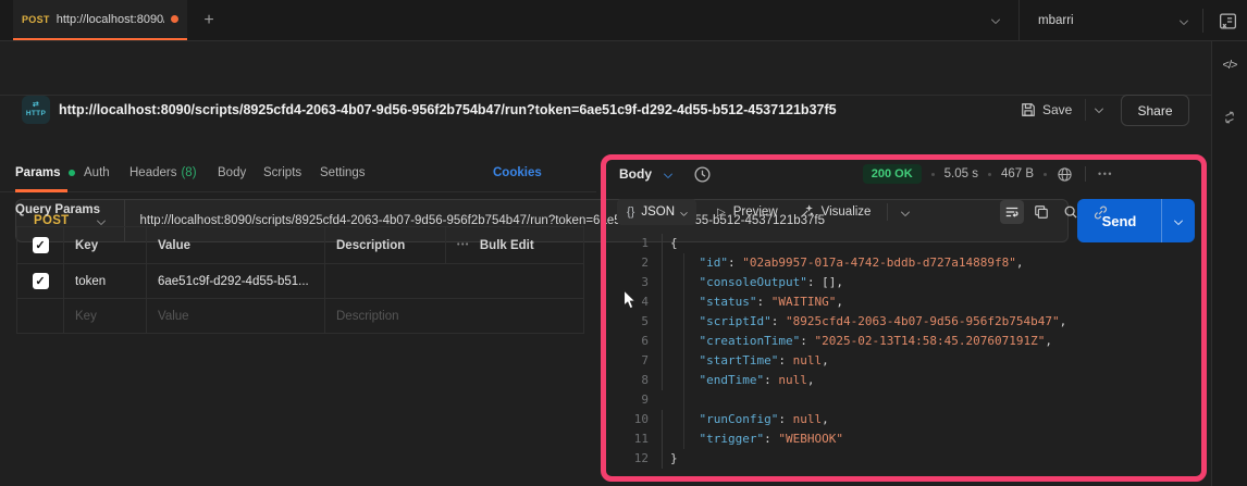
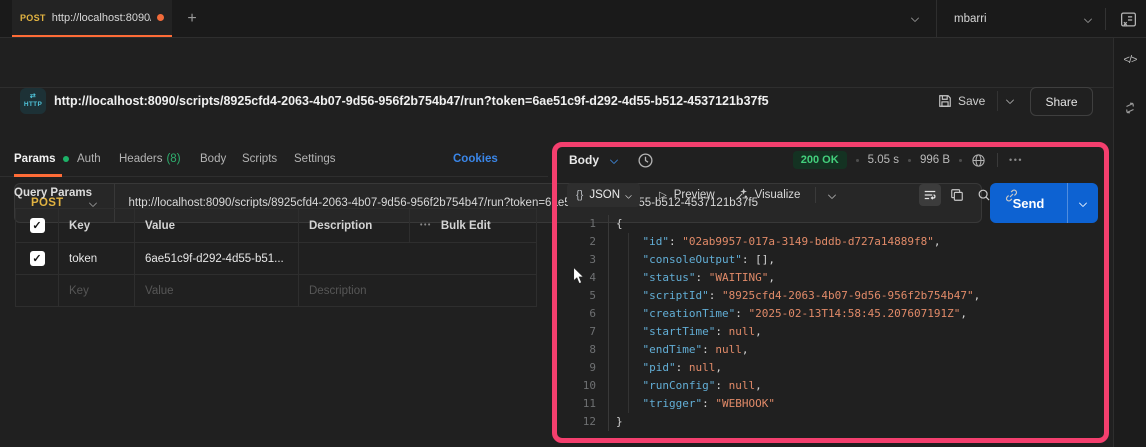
  POST
  http://localhost:8090
  +
  mbarri
  </>
  http://localhost:8090/scripts/8925cfd4-2063-4b07-9d56-956f2b754b47/run?token=6ae51c9f-d292-4d55-b512-4537121b37f5
  Save
  Share
  POST
  http://localhost:8090/scripts/8925cfd4-2063-4b07-9d56-956f2b754b47/run?token=6ae55-b512-4537121b37f5
  Send
  Params
  Auth
  Headers
  (8)
  Body
  Scripts
  Settings
  Cookies
  Query Params
  ✓
  Key
  Value
  Description
  Bulk Edit
  ✓
  token
  6ae51c9f-d292-4d55-b51...
  Key
  Value
  Description
  Body
  200 OK
  5.05 s
- 467 B
+ 996 B
  •••
  {}
  JSON
  ▷
  Preview
  Visualize
  1
  {
  2
- "id": "02ab9957-017a-4742-bddb-d727a14889f8",
+ "id": "02ab9957-017a-3149-bddb-d727a14889f8",
  3
  "consoleOutput": [],
  4
  "status": "WAITING",
  5
  "scriptId": "8925cfd4-2063-4b07-9d56-956f2b754b47",
  6
  "creationTime": "2025-02-13T14:58:45.207607191Z",
  7
  "startTime": null,
  8
  "endTime": null,
  9
+ "pid": null,
  10
  "runConfig": null,
  11
  "trigger": "WEBHOOK"
  12
  }
